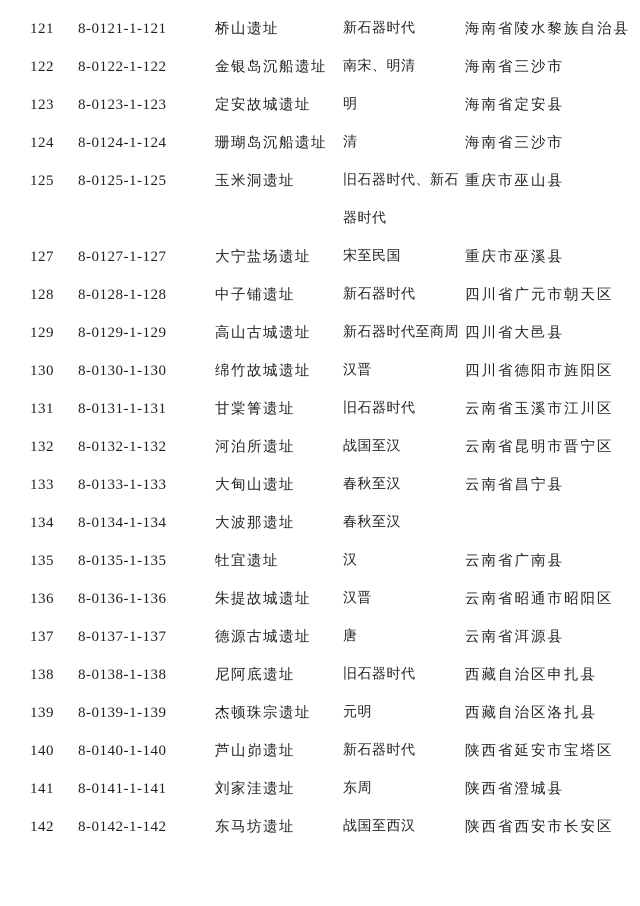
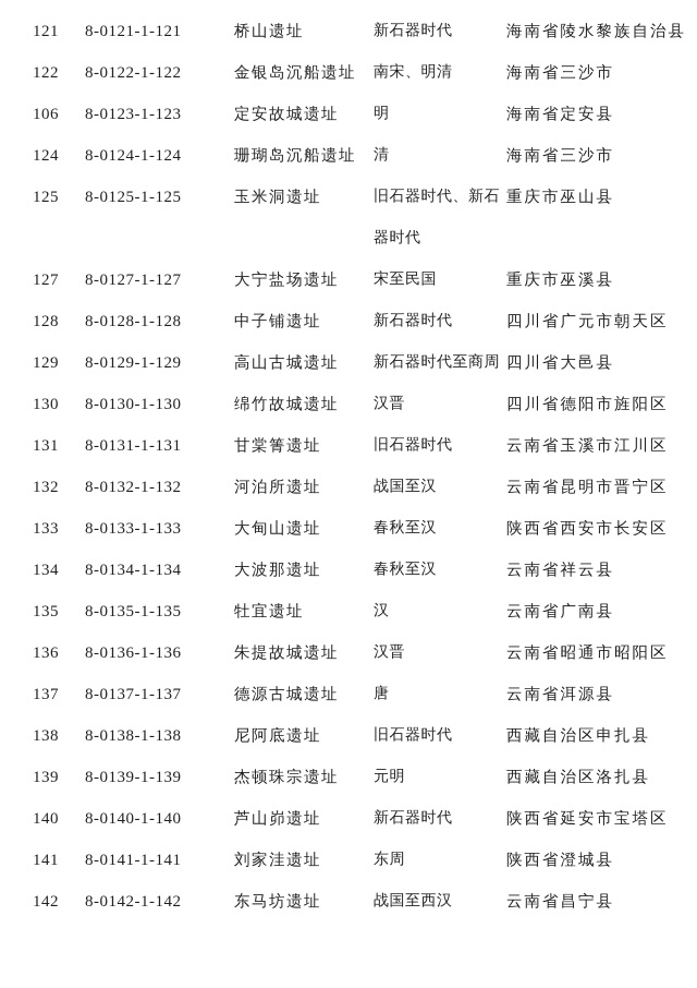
  121
  8-0121-1-121
  桥山遗址
  新石器时代
  海南省陵水黎族自治县
  122
  8-0122-1-122
  金银岛沉船遗址
  南宋、明清
  海南省三沙市
- 123
+ 106
  8-0123-1-123
  定安故城遗址
  明
  海南省定安县
  124
  8-0124-1-124
  珊瑚岛沉船遗址
  清
  海南省三沙市
  125
  8-0125-1-125
  玉米洞遗址
  旧石器时代、新石器时代
  重庆市巫山县
  127
  8-0127-1-127
  大宁盐场遗址
  宋至民国
  重庆市巫溪县
  128
  8-0128-1-128
  中子铺遗址
  新石器时代
  四川省广元市朝天区
  129
  8-0129-1-129
  高山古城遗址
  新石器时代至商周
  四川省大邑县
  130
  8-0130-1-130
  绵竹故城遗址
  汉晋
  四川省德阳市旌阳区
  131
  8-0131-1-131
  甘棠箐遗址
  旧石器时代
  云南省玉溪市江川区
  132
  8-0132-1-132
  河泊所遗址
  战国至汉
  云南省昆明市晋宁区
  133
  8-0133-1-133
  大甸山遗址
  春秋至汉
- 云南省昌宁县
+ 陕西省西安市长安区
  134
  8-0134-1-134
  大波那遗址
  春秋至汉
+ 云南省祥云县
  135
  8-0135-1-135
  牡宜遗址
  汉
  云南省广南县
  136
  8-0136-1-136
  朱提故城遗址
  汉晋
  云南省昭通市昭阳区
  137
  8-0137-1-137
  德源古城遗址
  唐
  云南省洱源县
  138
  8-0138-1-138
  尼阿底遗址
  旧石器时代
  西藏自治区申扎县
  139
  8-0139-1-139
  杰顿珠宗遗址
  元明
  西藏自治区洛扎县
  140
  8-0140-1-140
  芦山峁遗址
  新石器时代
  陕西省延安市宝塔区
  141
  8-0141-1-141
  刘家洼遗址
  东周
  陕西省澄城县
  142
  8-0142-1-142
  东马坊遗址
  战国至西汉
- 陕西省西安市长安区
+ 云南省昌宁县
